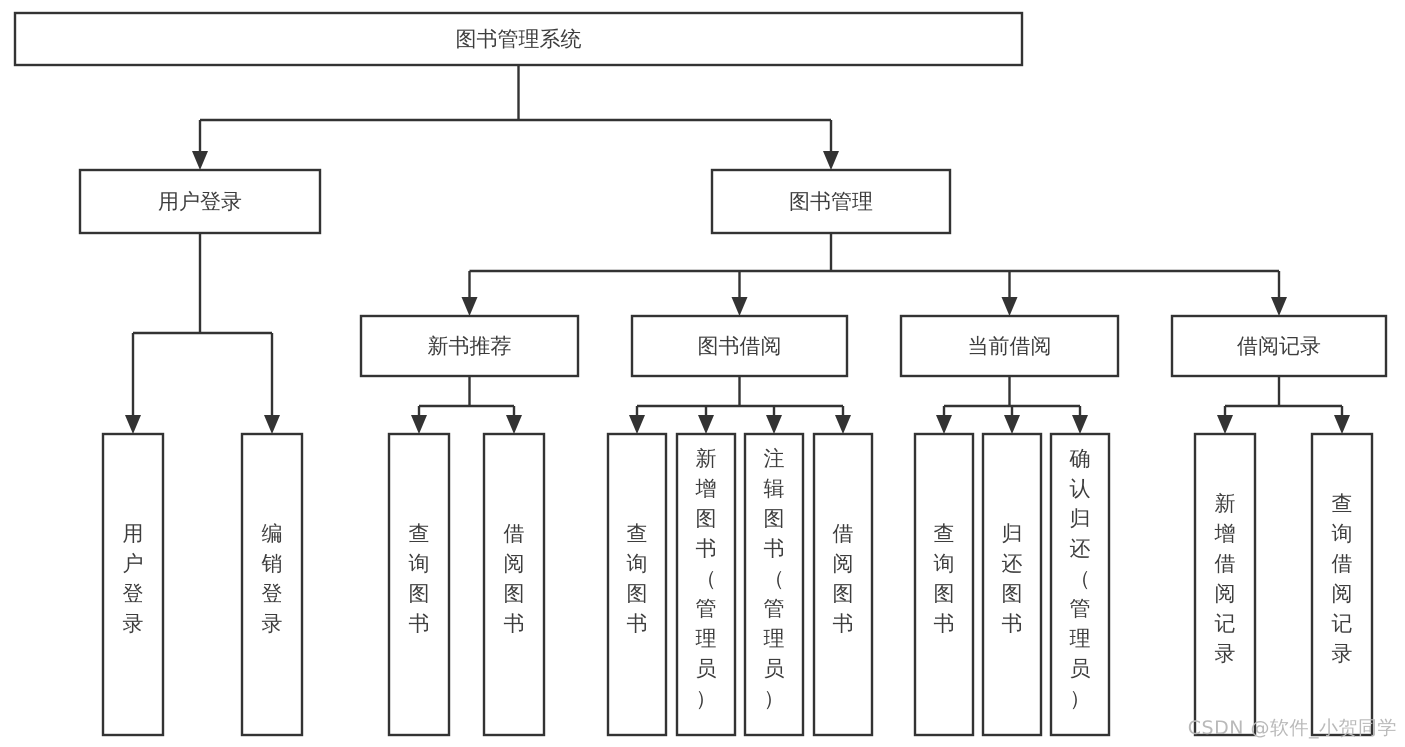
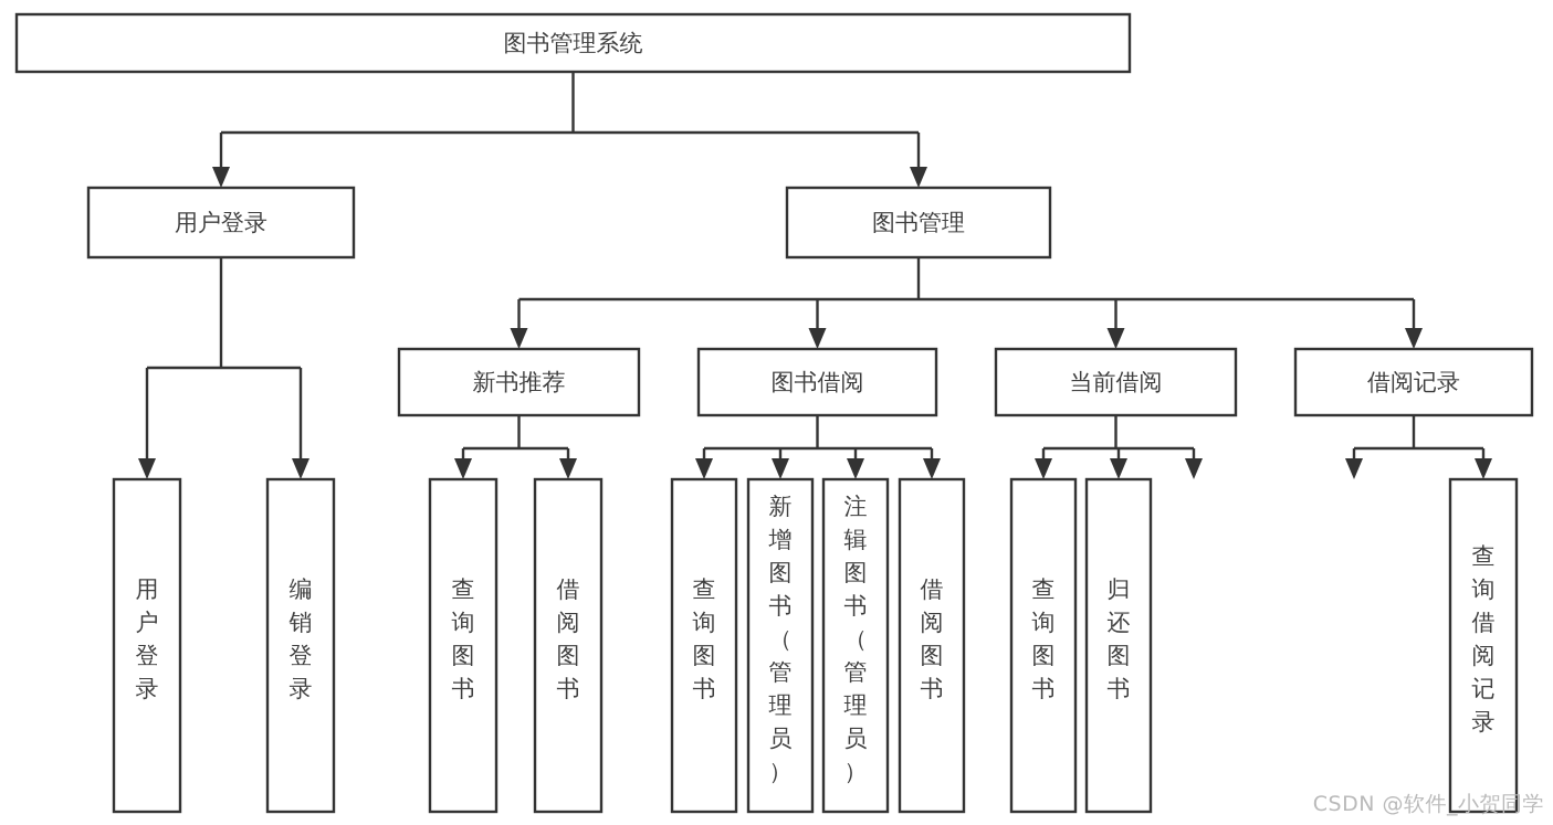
  用户登录
  图书管理
  新书推荐
  图书借阅
  当前借阅
  借阅记录
  用户登录
  编销登录
  查询图书
  借阅图书
  查询图书
  新增图书（管理员）
  注辑图书（管理员）
  借阅图书
  查询图书
  归还图书
- 确认归还（管理员）
- 新增借阅记录
  查询借阅记录
  图书管理系统
  CSDN @软件_小贺同学
